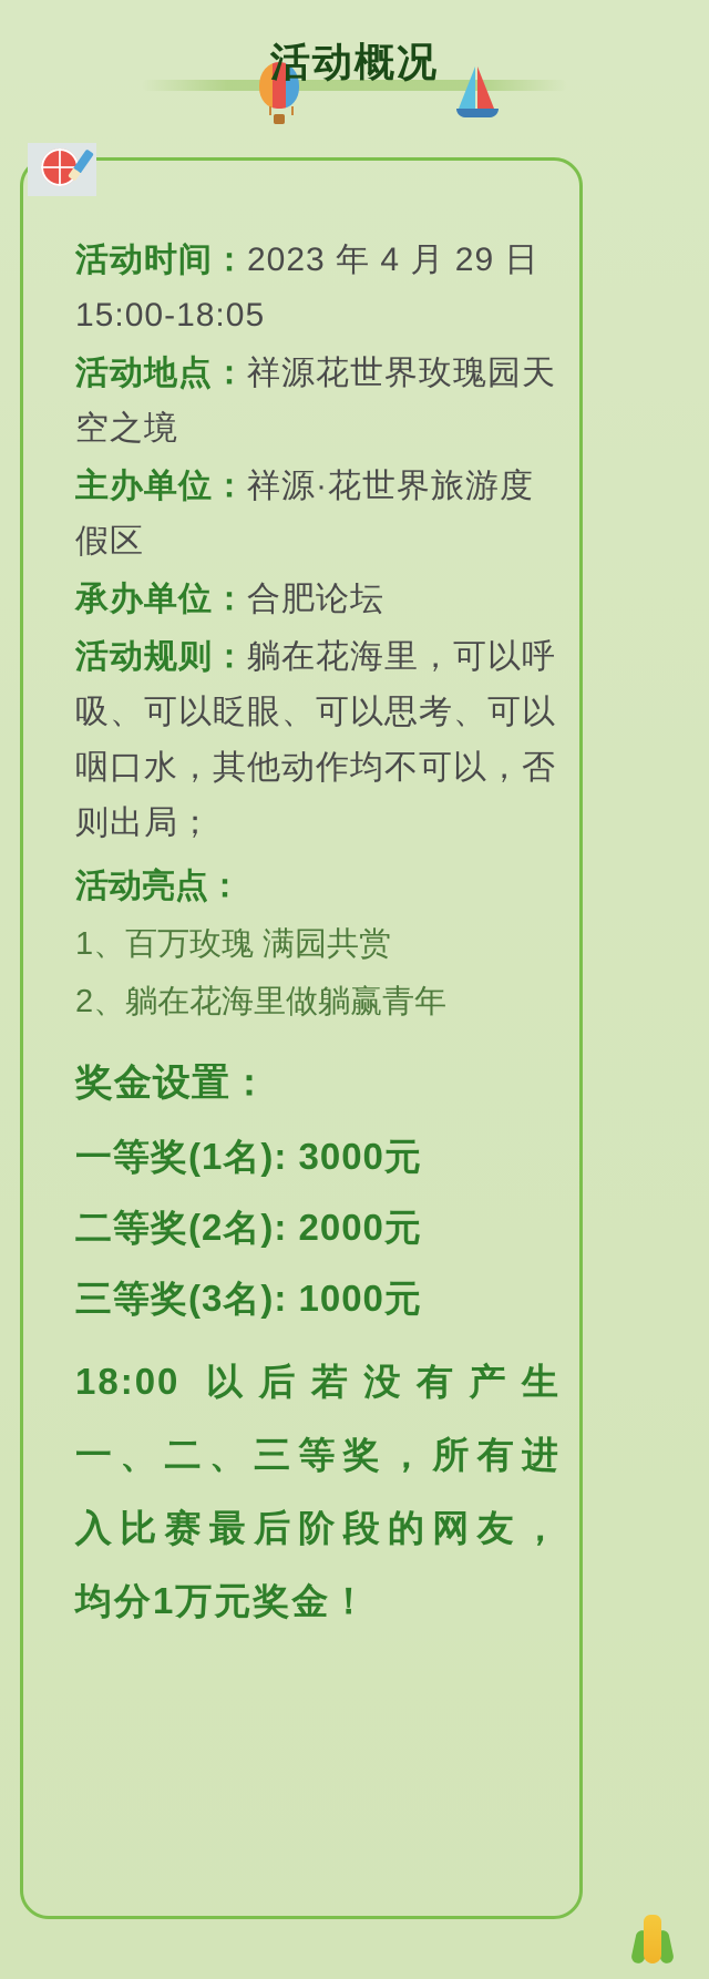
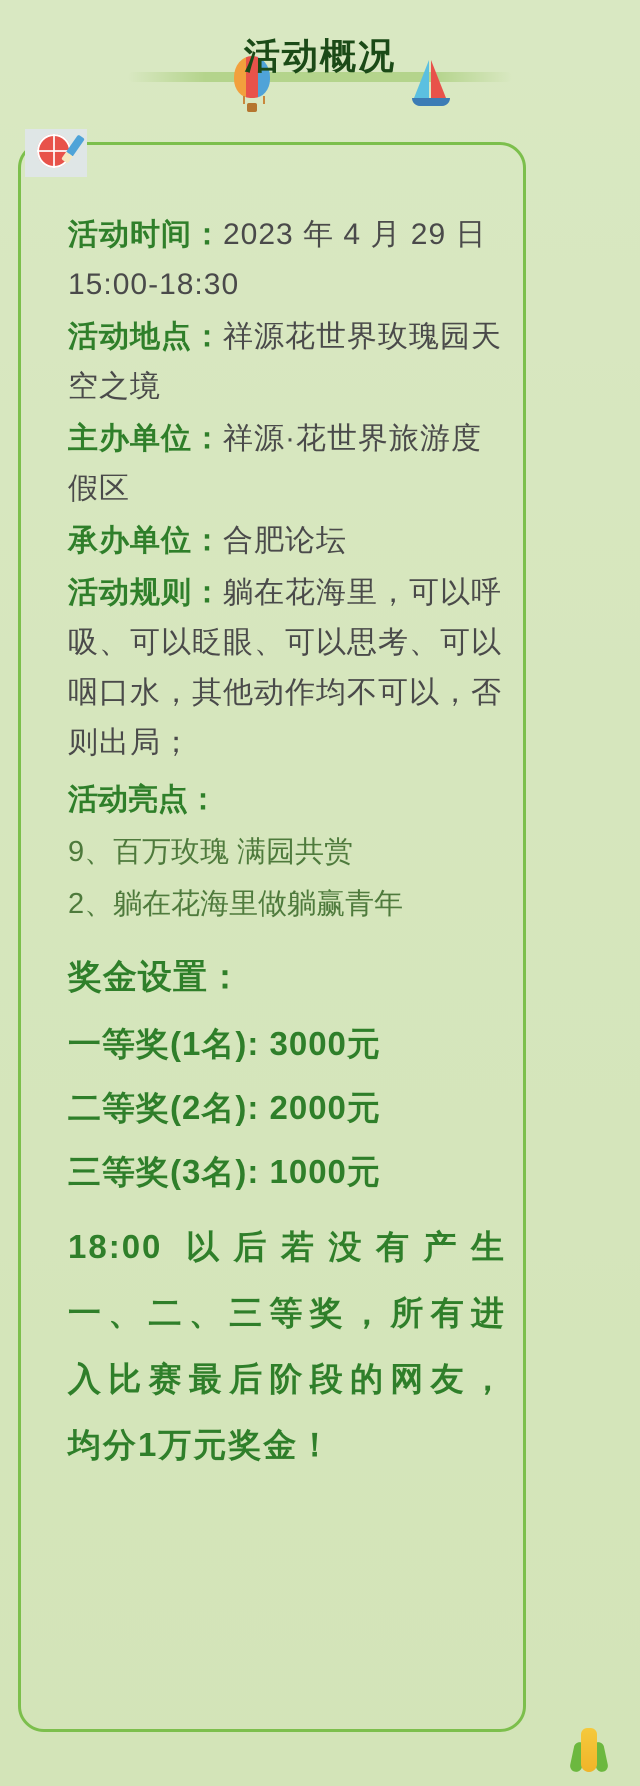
  活动概况
- 活动时间：2023 年 4 月 29 日 15:00-18:05
+ 活动时间：2023 年 4 月 29 日 15:00-18:30
  活动地点：祥源花世界玫瑰园天空之境
  主办单位：祥源·花世界旅游度假区
  承办单位：合肥论坛
  活动规则：躺在花海里，可以呼吸、可以眨眼、可以思考、可以咽口水，其他动作均不可以，否则出局；
  活动亮点：
- 1、百万玫瑰 满园共赏
+ 9、百万玫瑰 满园共赏
  2、躺在花海里做躺赢青年
  奖金设置：
  一等奖(1名): 3000元
  二等奖(2名): 2000元
  三等奖(3名): 1000元
  18:00 以后若没有产生
  一、二、三等奖，所有进
  入比赛最后阶段的网友，
  均分1万元奖金！
